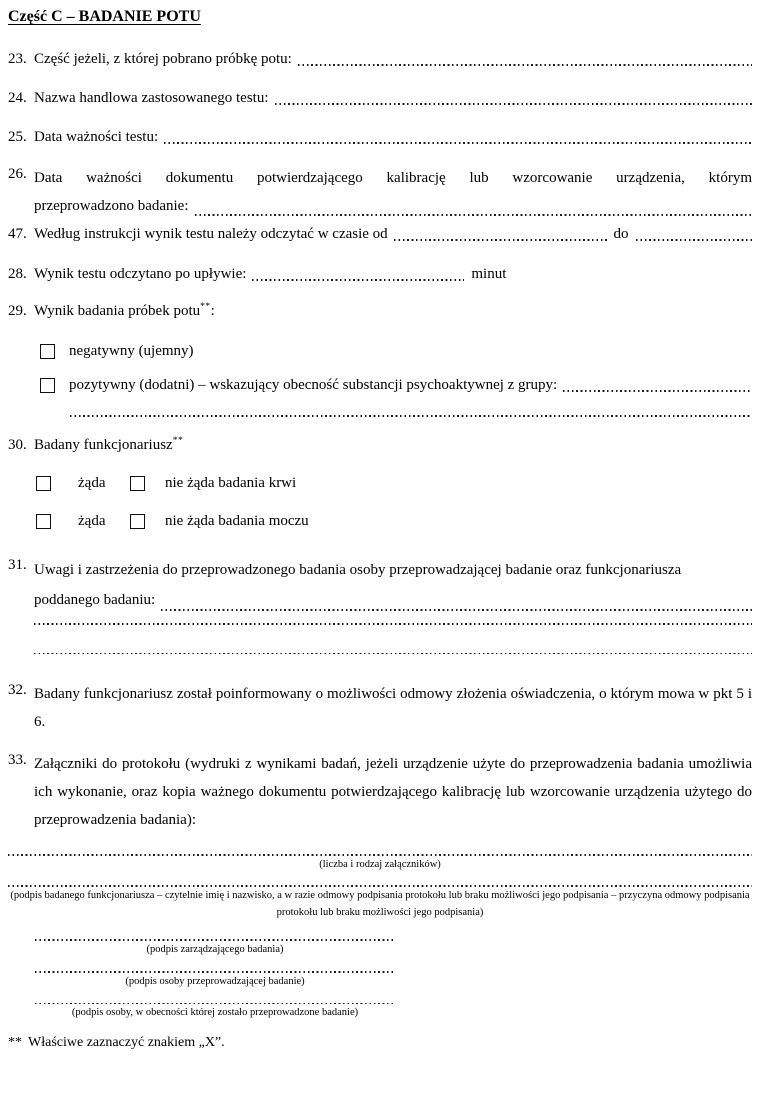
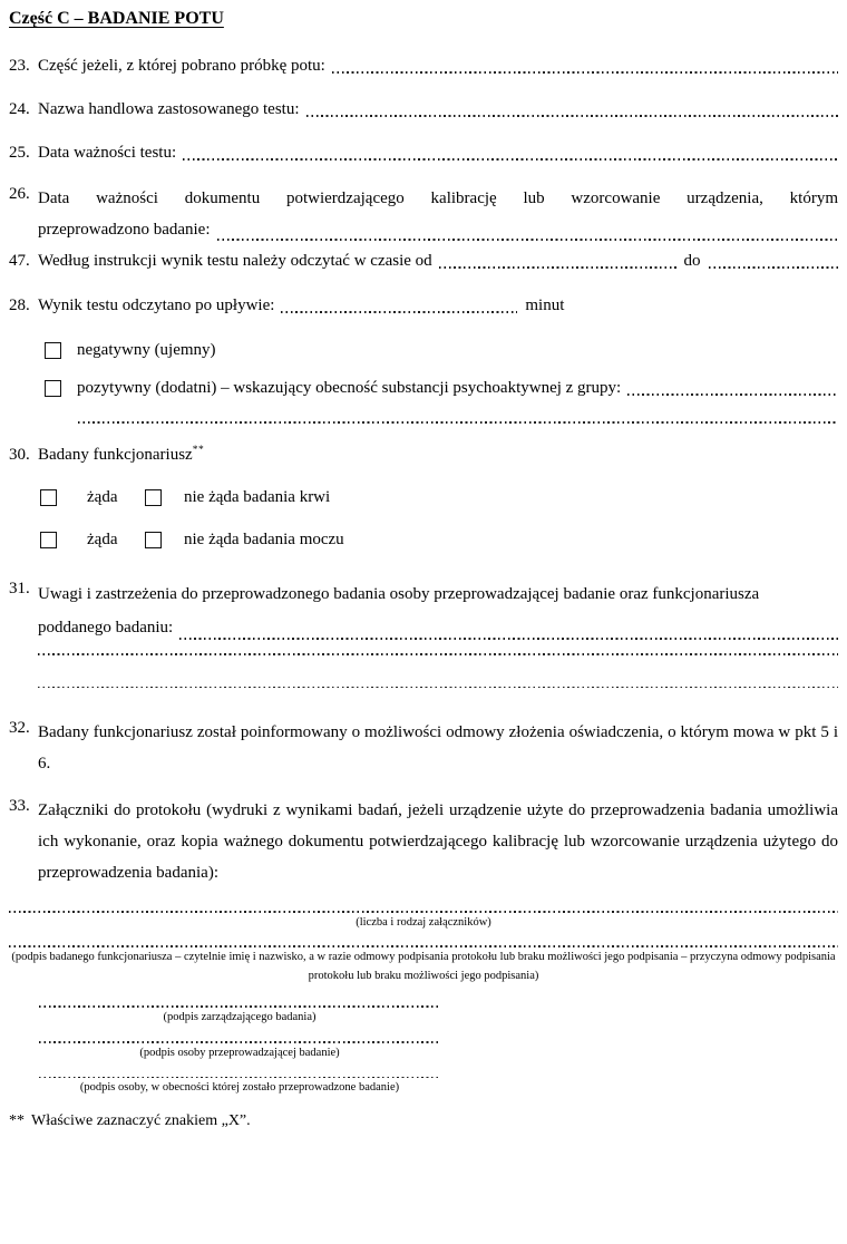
  Część C – BADANIE POTU
  23.
  Część jeżeli, z której pobrano próbkę potu:
  24.
  Nazwa handlowa zastosowanego testu:
  25.
  Data ważności testu:
  26.
  Data ważności dokumentu potwierdzającego kalibrację lub wzorcowanie urządzenia, którym
  przeprowadzono badanie:
  47.
  Według instrukcji wynik testu należy odczytać w czasie od
  do
  28.
  Wynik testu odczytano po upływie:
  minut
- 29.
- Wynik badania próbek potu**:
  negatywny (ujemny)
  pozytywny (dodatni) – wskazujący obecność substancji psychoaktywnej z grupy:
  30.
  Badany funkcjonariusz**
  żąda
  nie żąda badania krwi
  żąda
  nie żąda badania moczu
  31.
  Uwagi i zastrzeżenia do przeprowadzonego badania osoby przeprowadzającej badanie oraz funkcjonariusza
  poddanego badaniu:
  32.
  Badany funkcjonariusz został poinformowany o możliwości odmowy złożenia oświadczenia, o którym mowa w pkt 5 i 6.
  33.
  Załączniki do protokołu (wydruki z wynikami badań, jeżeli urządzenie użyte do przeprowadzenia badania umożliwia ich wykonanie, oraz kopia ważnego dokumentu potwierdzającego kalibrację lub wzorcowanie urządzenia użytego do przeprowadzenia badania):
  (liczba i rodzaj załączników)
  (podpis badanego funkcjonariusza – czytelnie imię i nazwisko, a w razie odmowy podpisania protokołu lub braku możliwości jego podpisania – przyczyna odmowy podpisania protokołu lub braku możliwości jego podpisania)
  (podpis zarządzającego badania)
  (podpis osoby przeprowadzającej badanie)
  (podpis osoby, w obecności której zostało przeprowadzone badanie)
  **
  Właściwe zaznaczyć znakiem „X”.
